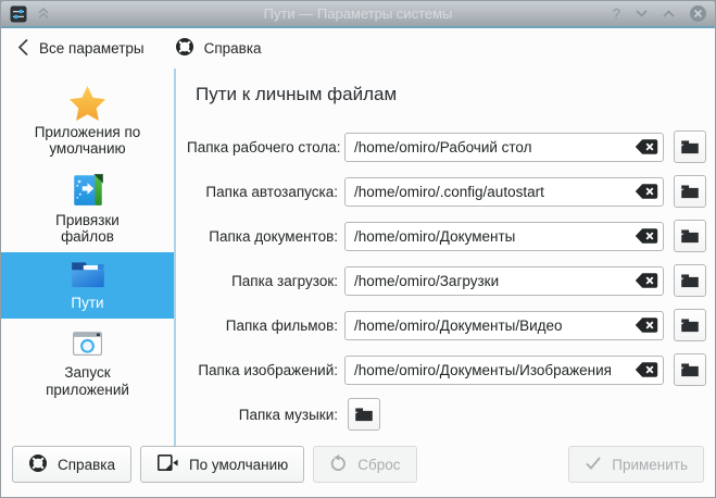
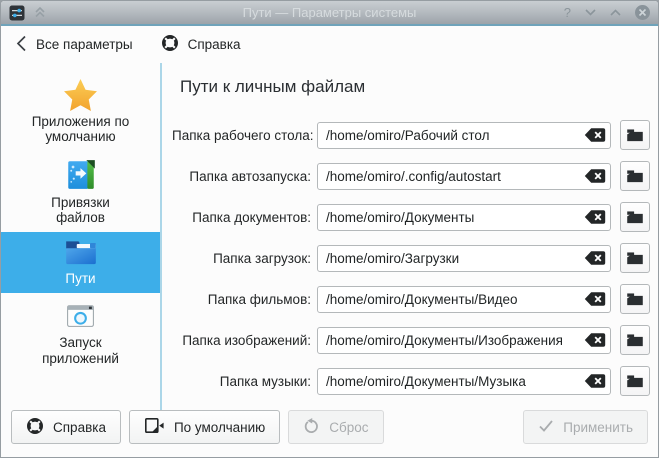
  Пути — Параметры системы
  ?
  Все параметры
  Справка
  Приложения по умолчанию
  Привязки файлов
  Пути
  Запуск приложений
  Пути к личным файлам
  Папка рабочего стола:
  /home/omiro/Рабочий стол
  Папка автозапуска:
  /home/omiro/.config/autostart
  Папка документов:
  /home/omiro/Документы
  Папка загрузок:
  /home/omiro/Загрузки
  Папка фильмов:
  /home/omiro/Документы/Видео
  Папка изображений:
  /home/omiro/Документы/Изображения
  Папка музыки:
+ /home/omiro/Документы/Музыка
  Справка
  По умолчанию
  Сброс
  Применить
